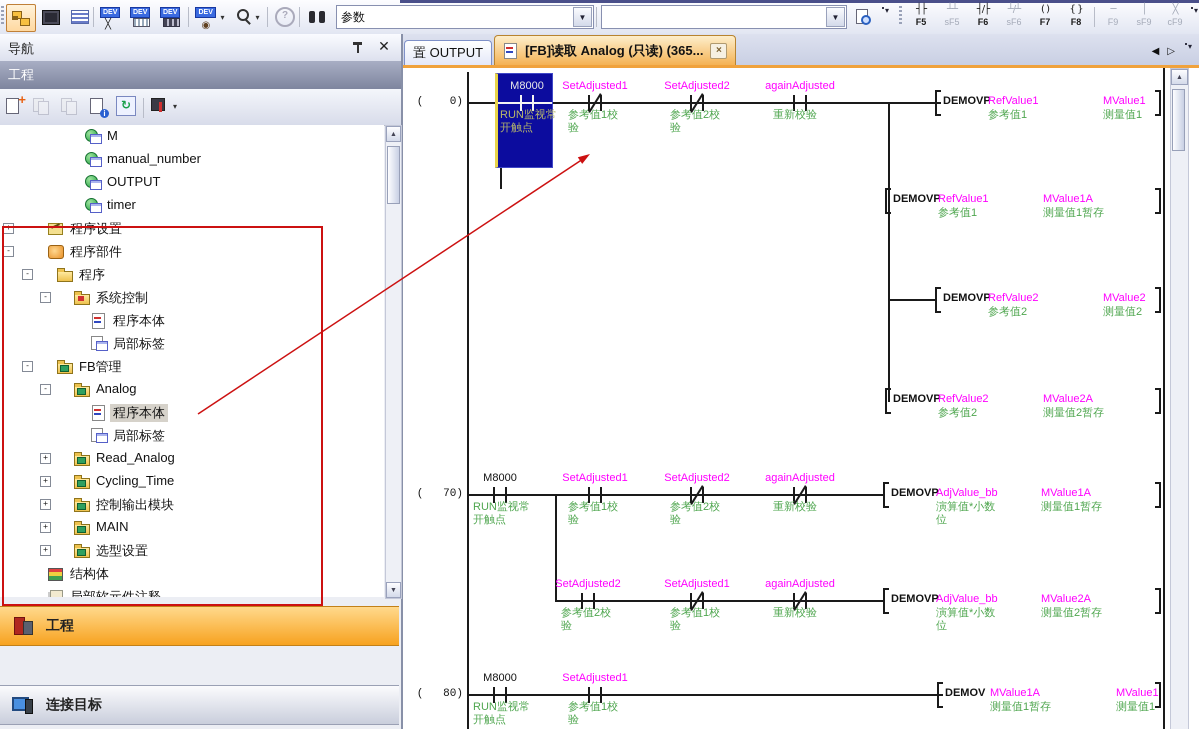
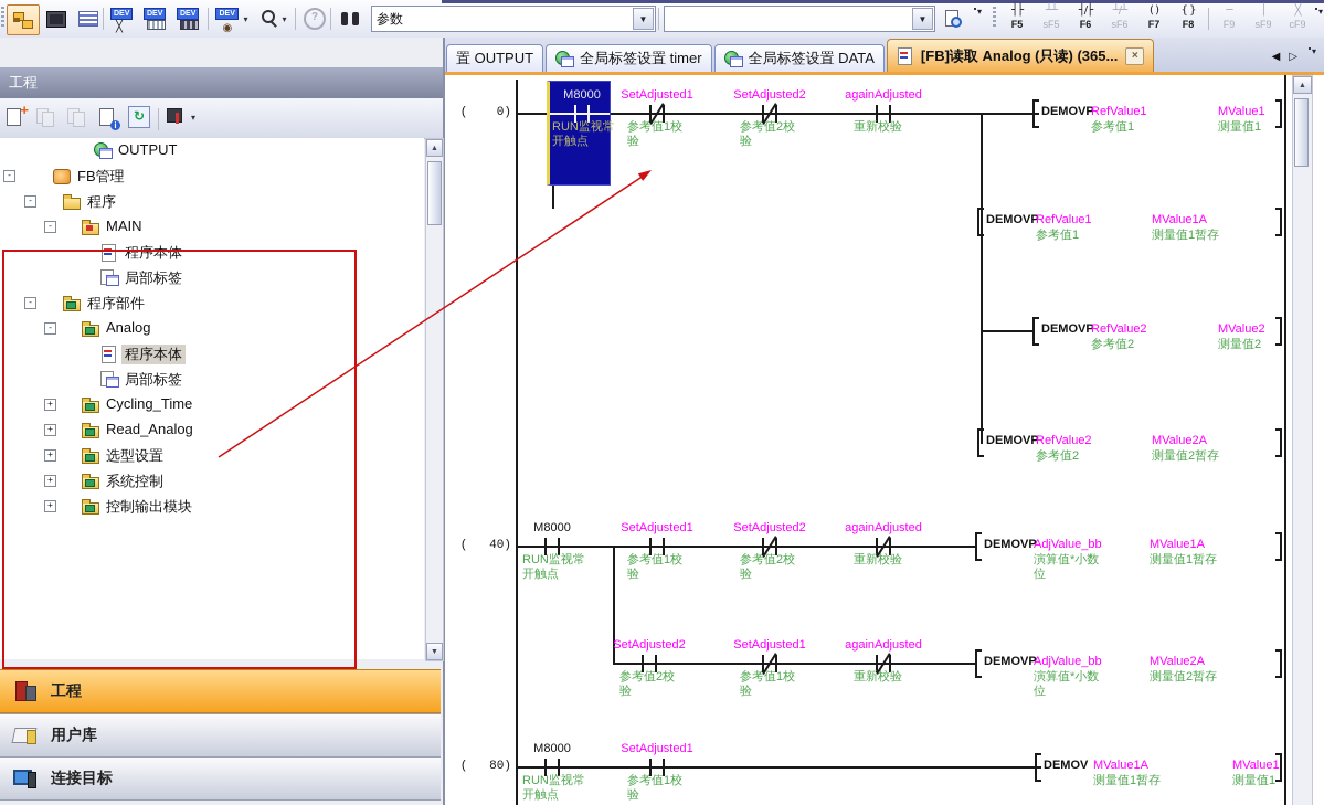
  ▾
  ▾
  ?
  参数
  ▼
  ▼
  ▾
  ┤├
  F5
  ┴┴
  sF5
  ┤/├
  F6
  ┴/┴
  sF6
  ( )
  F7
  { }
  F8
  ─
  F9
  │
  sF9
  ╳
  cF9
  ▾
- 导航
- ✕
  工程
  ↻
  ▾
- M
- manual_number
  OUTPUT
- timer
- 程序设置
  -
- 程序部件
+ FB管理
  -
  程序
  -
- 系统控制
+ MAIN
  程序本体
  局部标签
  -
- FB管理
+ 程序部件
  -
  Analog
  程序本体
  局部标签
  +
- Read_Analog
+ Cycling_Time
  +
- Cycling_Time
+ Read_Analog
  +
- 控制输出模块
+ 选型设置
  +
- MAIN
+ 系统控制
  +
- 选型设置
+ 控制输出模块
- 结构体
- 局部软元件注释
  工程
+ 用户库
  连接目标
  置 OUTPUT
+ 全局标签设置 timer
+ 全局标签设置 DATA
  [FB]读取 Analog (只读) (365...
  ×
  ◀
  ▷
  ▾
  ( 0)
  M8000
  RUN监视常开触点
  SetAdjusted1
  参考值1校验
  SetAdjusted2
  参考值2校验
  againAdjusted
  重新校验
  DEMOVP
  RefValue1
  参考值1
  MValue1
  测量值1
  DEMOVP
  RefValue1
  参考值1
  MValue1A
  测量值1暂存
  DEMOVP
  RefValue2
  参考值2
  MValue2
  测量值2
  DEMOVP
  RefValue2
  参考值2
  MValue2A
  测量值2暂存
- ( 70)
+ ( 40)
  M8000
  RUN监视常开触点
  SetAdjusted1
  参考值1校验
  SetAdjusted2
  参考值2校验
  againAdjusted
  重新校验
  DEMOVP
  AdjValue_bb
  演算值*小数位
  MValue1A
  测量值1暂存
  SetAdjusted2
  参考值2校验
  SetAdjusted1
  参考值1校验
  againAdjusted
  重新校验
  DEMOVP
  AdjValue_bb
  演算值*小数位
  MValue2A
  测量值2暂存
  ( 80)
  M8000
  RUN监视常开触点
  SetAdjusted1
  参考值1校验
  DEMOV
  MValue1A
  测量值1暂存
  MValue1
  测量值1
